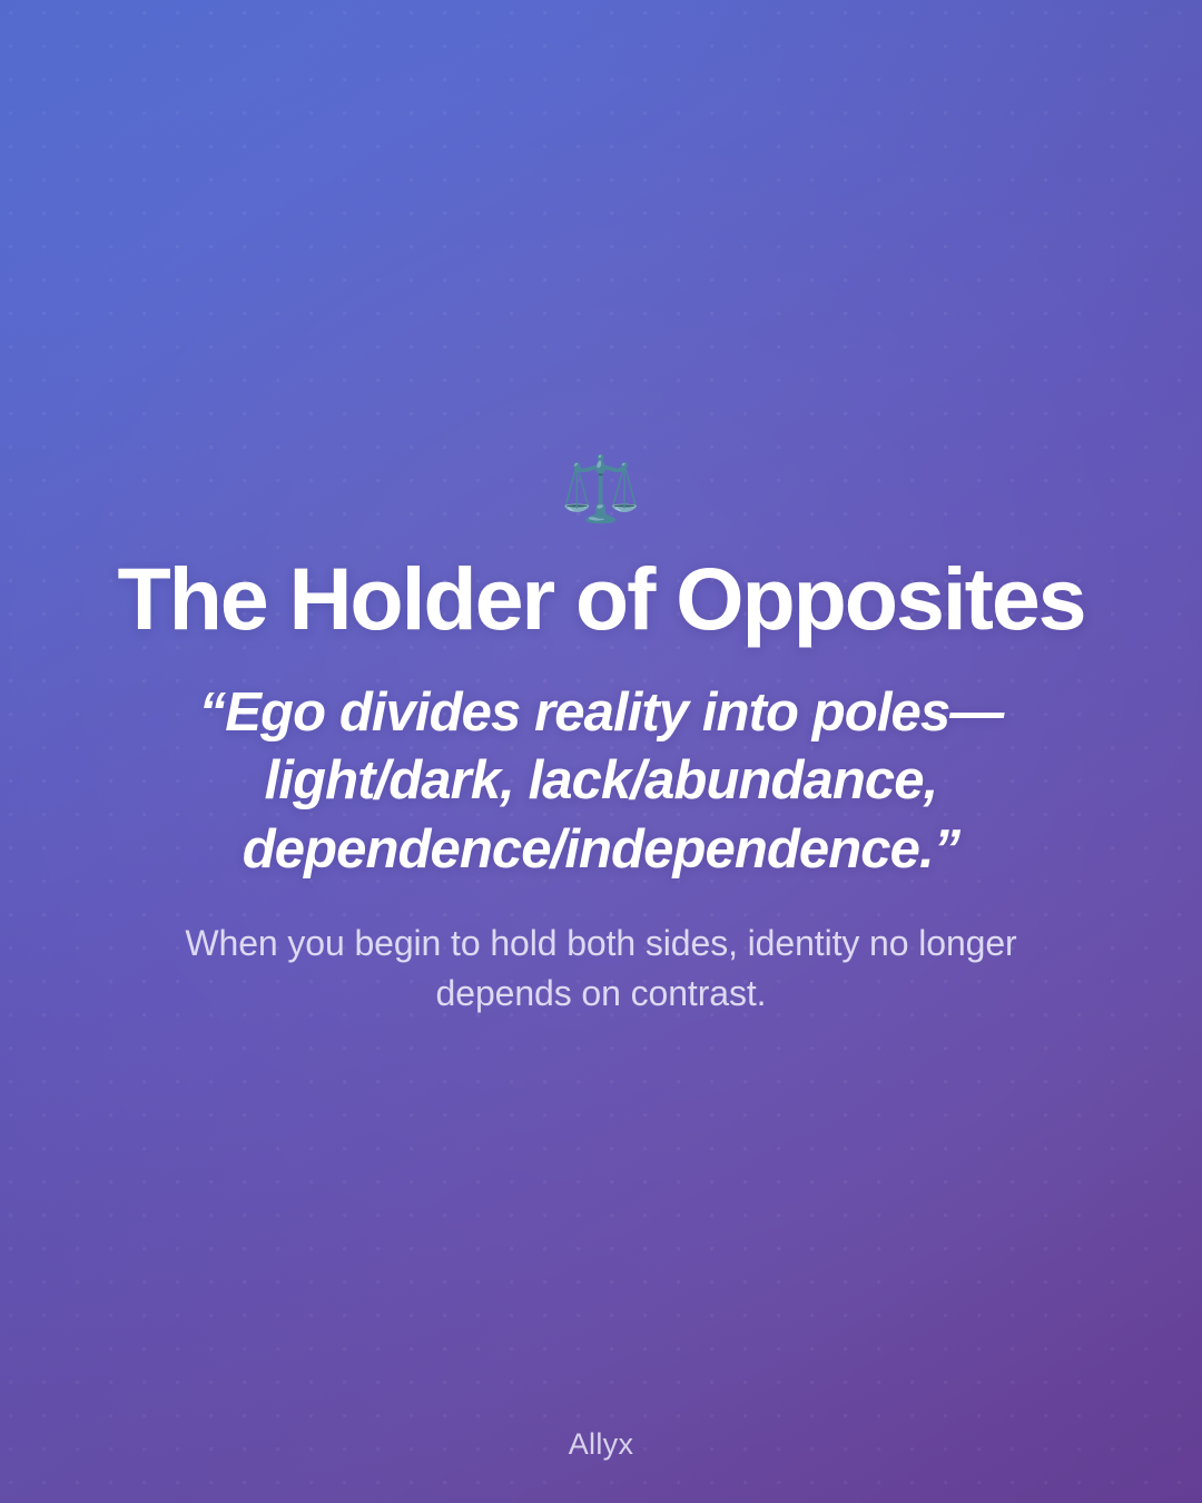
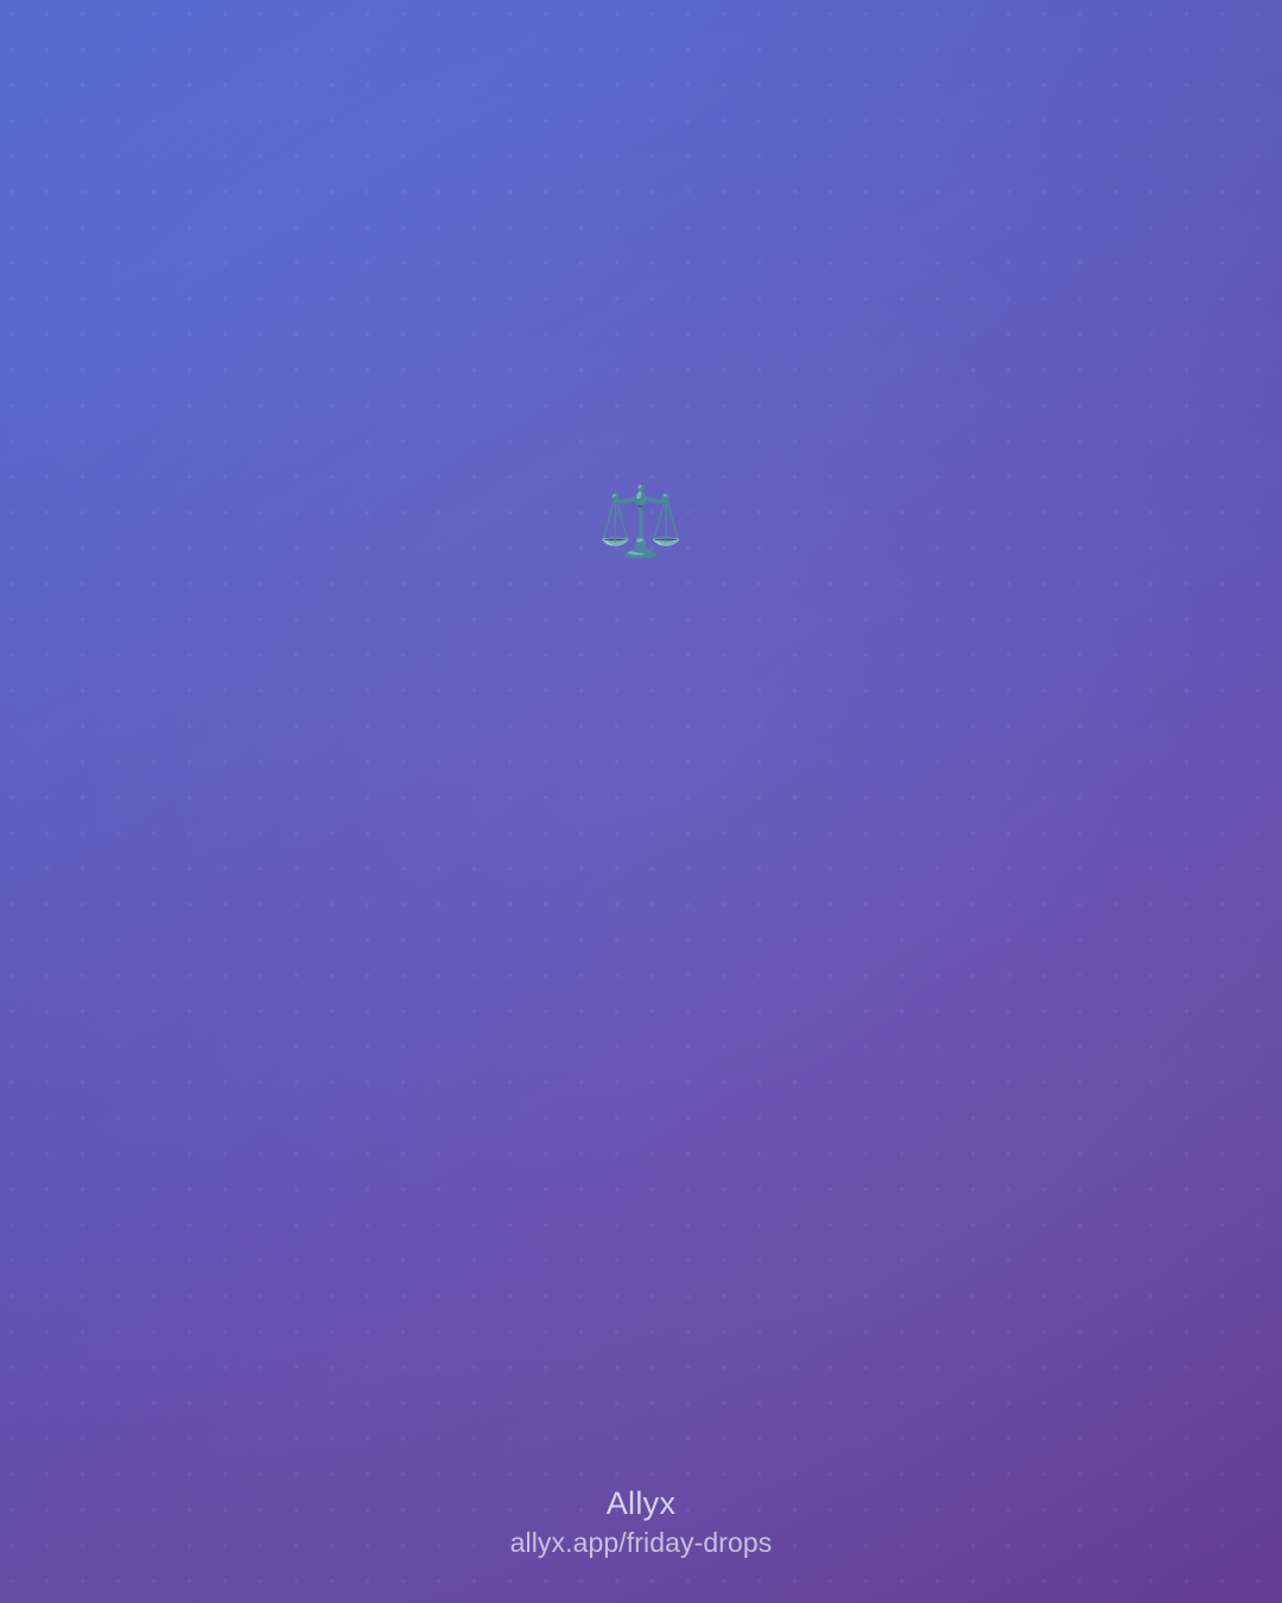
  ⚖️
- The Holder of Opposites
- “Ego divides reality into poles—light/dark, lack/abundance, dependence/independence.”
- When you begin to hold both sides, identity no longer depends on contrast.
  Allyx
+ allyx.app/friday-drops
